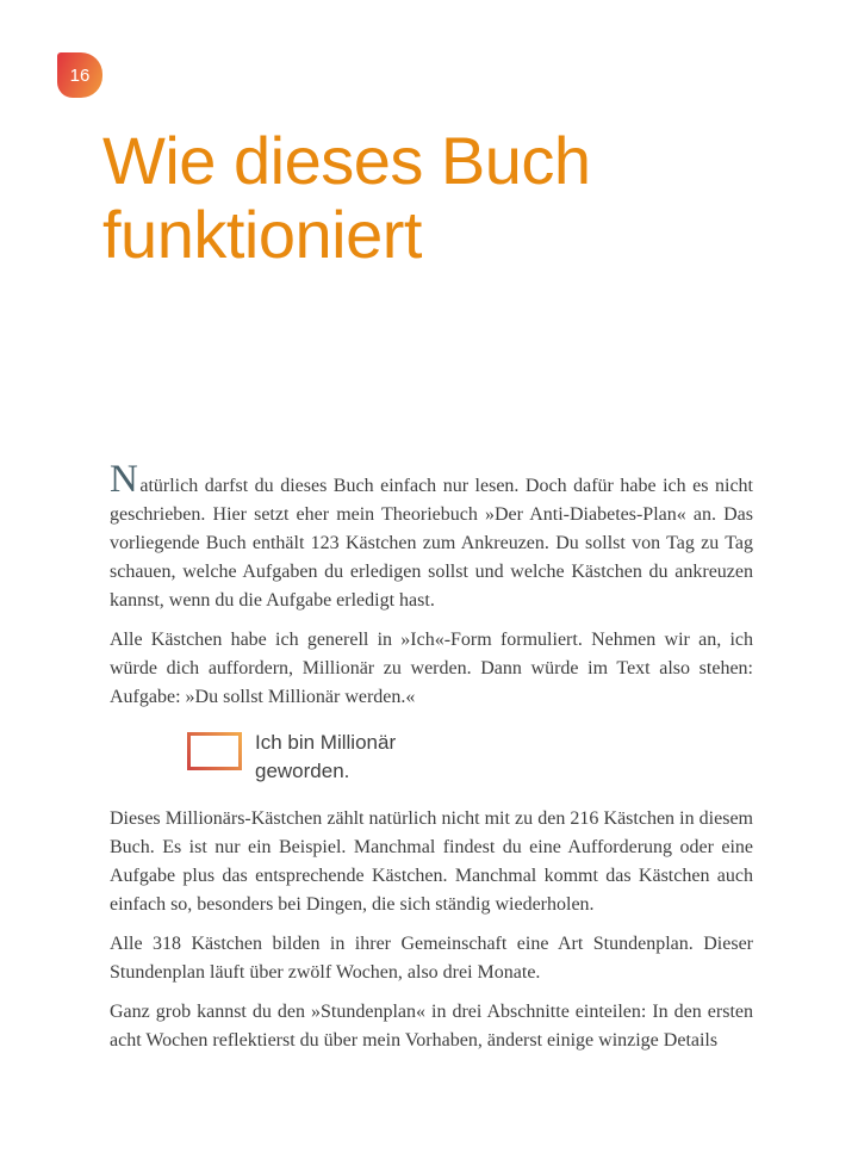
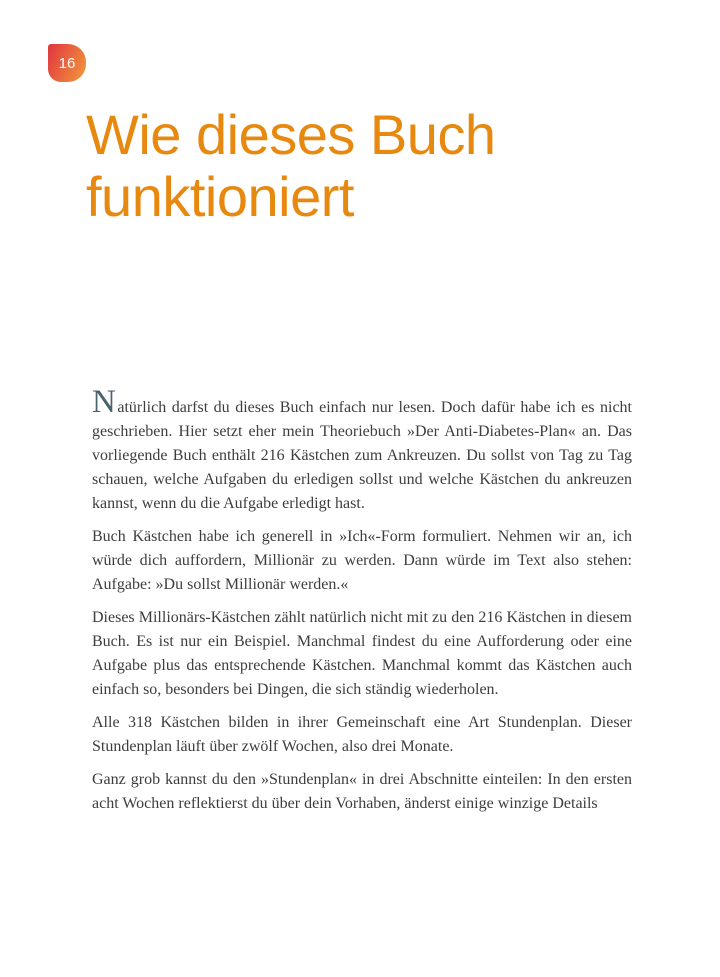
  16
  Wie dieses Buch
  funktioniert
- Natürlich darfst du dieses Buch einfach nur lesen. Doch dafür habe ich es nicht geschrieben. Hier setzt eher mein Theoriebuch »Der Anti-Diabetes-Plan« an. Das vorliegende Buch enthält 123 Kästchen zum Ankreuzen. Du sollst von Tag zu Tag schauen, welche Aufgaben du erledigen sollst und welche Kästchen du ankreuzen kannst, wenn du die Aufgabe erledigt hast.
+ Natürlich darfst du dieses Buch einfach nur lesen. Doch dafür habe ich es nicht geschrieben. Hier setzt eher mein Theoriebuch »Der Anti-Diabetes-Plan« an. Das vorliegende Buch enthält 216 Kästchen zum Ankreuzen. Du sollst von Tag zu Tag schauen, welche Aufgaben du erledigen sollst und welche Kästchen du ankreuzen kannst, wenn du die Aufgabe erledigt hast.
- Alle Kästchen habe ich generell in »Ich«-Form formuliert. Nehmen wir an, ich würde dich auffordern, Millionär zu werden. Dann würde im Text also stehen: Aufgabe: »Du sollst Millionär werden.«
+ Buch Kästchen habe ich generell in »Ich«-Form formuliert. Nehmen wir an, ich würde dich auffordern, Millionär zu werden. Dann würde im Text also stehen: Aufgabe: »Du sollst Millionär werden.«
- Ich bin Millionär
- geworden.
  Dieses Millionärs-Kästchen zählt natürlich nicht mit zu den 216 Kästchen in diesem Buch. Es ist nur ein Beispiel. Manchmal findest du eine Aufforderung oder eine Aufgabe plus das entsprechende Kästchen. Manchmal kommt das Kästchen auch einfach so, besonders bei Dingen, die sich ständig wiederholen.
  Alle 318 Kästchen bilden in ihrer Gemeinschaft eine Art Stundenplan. Dieser Stundenplan läuft über zwölf Wochen, also drei Monate.
- Ganz grob kannst du den »Stundenplan« in drei Abschnitte einteilen: In den ersten acht Wochen reflektierst du über mein Vorhaben, änderst einige winzige Details
+ Ganz grob kannst du den »Stundenplan« in drei Abschnitte einteilen: In den ersten acht Wochen reflektierst du über dein Vorhaben, änderst einige winzige Details
